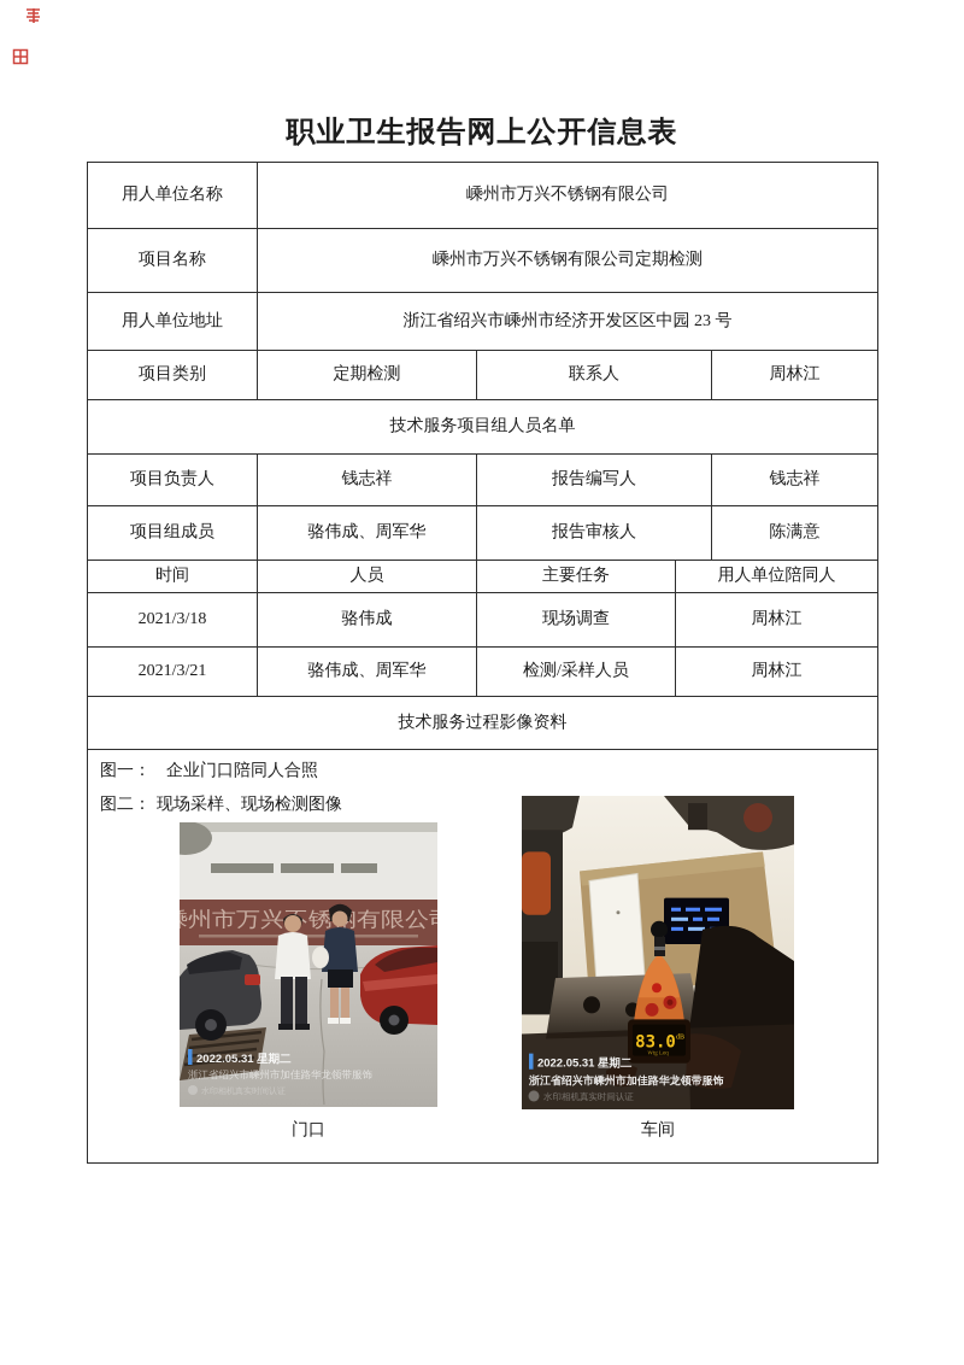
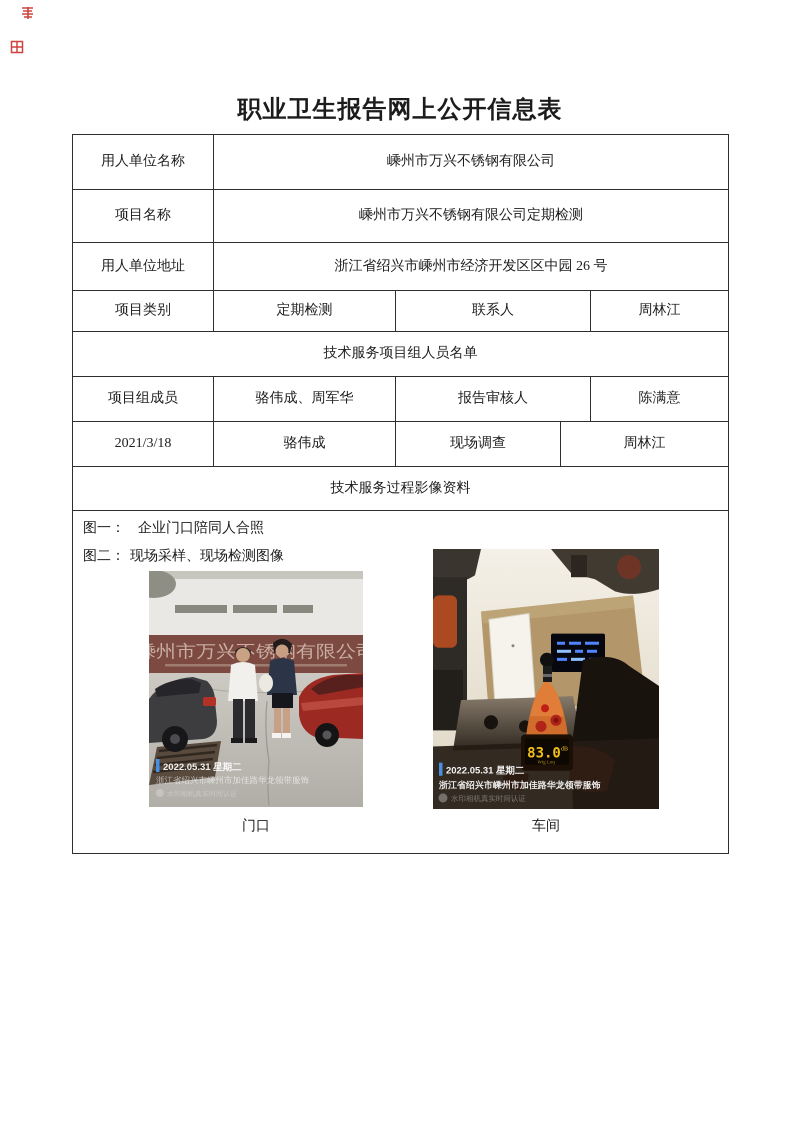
  职业卫生报告网上公开信息表
  用人单位名称	嵊州市万兴不锈钢有限公司
  项目名称	嵊州市万兴不锈钢有限公司定期检测
- 用人单位地址	浙江省绍兴市嵊州市经济开发区区中园 23 号
+ 用人单位地址	浙江省绍兴市嵊州市经济开发区区中园 26 号
  项目类别	定期检测	联系人	周林江
  技术服务项目组人员名单
- 项目负责人	钱志祥	报告编写人	钱志祥
  项目组成员	骆伟成、周军华	报告审核人	陈满意
- 时间	人员	主要任务	用人单位陪同人
  2021/3/18	骆伟成	现场调查	周林江
- 2021/3/21	骆伟成、周军华	检测/采样人员	周林江
  技术服务过程影像资料
  图一： 企业门口陪同人合照 图二： 现场采样、现场检测图像 州市万兴锈有限公 2022.05.31 星期二 浙江省绍兴市嵊州市加佳路华龙领带服饰 83.0 2022.05.31 星期二 浙江省绍兴市嵊州市加佳路华龙领带服饰 水印相机真实时间认证 门口 车间
